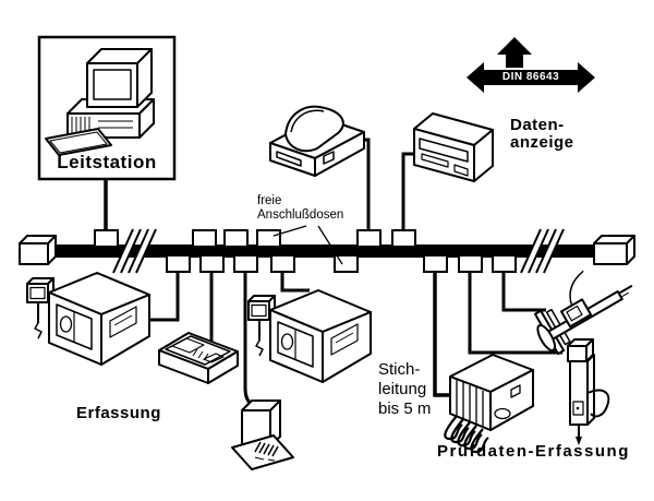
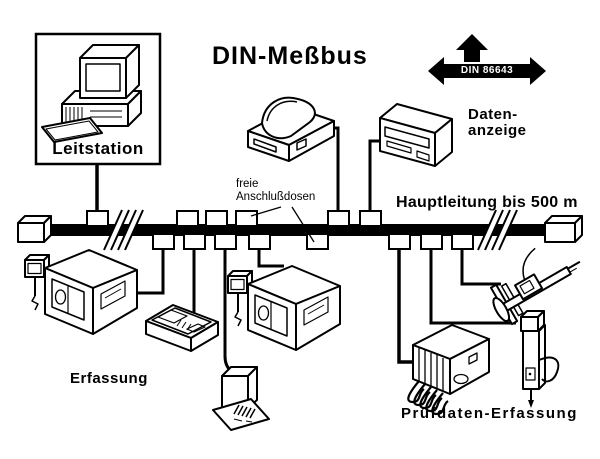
+ DIN-Meßbus
  DIN 86643
  Leitstation
  Daten-
  anzeige
  freie
  Anschlußdosen
+ Hauptleitung bis 500 m
  Erfassung
- Stich-
- leitung
- bis 5 m
  Prüfdaten-Erfassung
